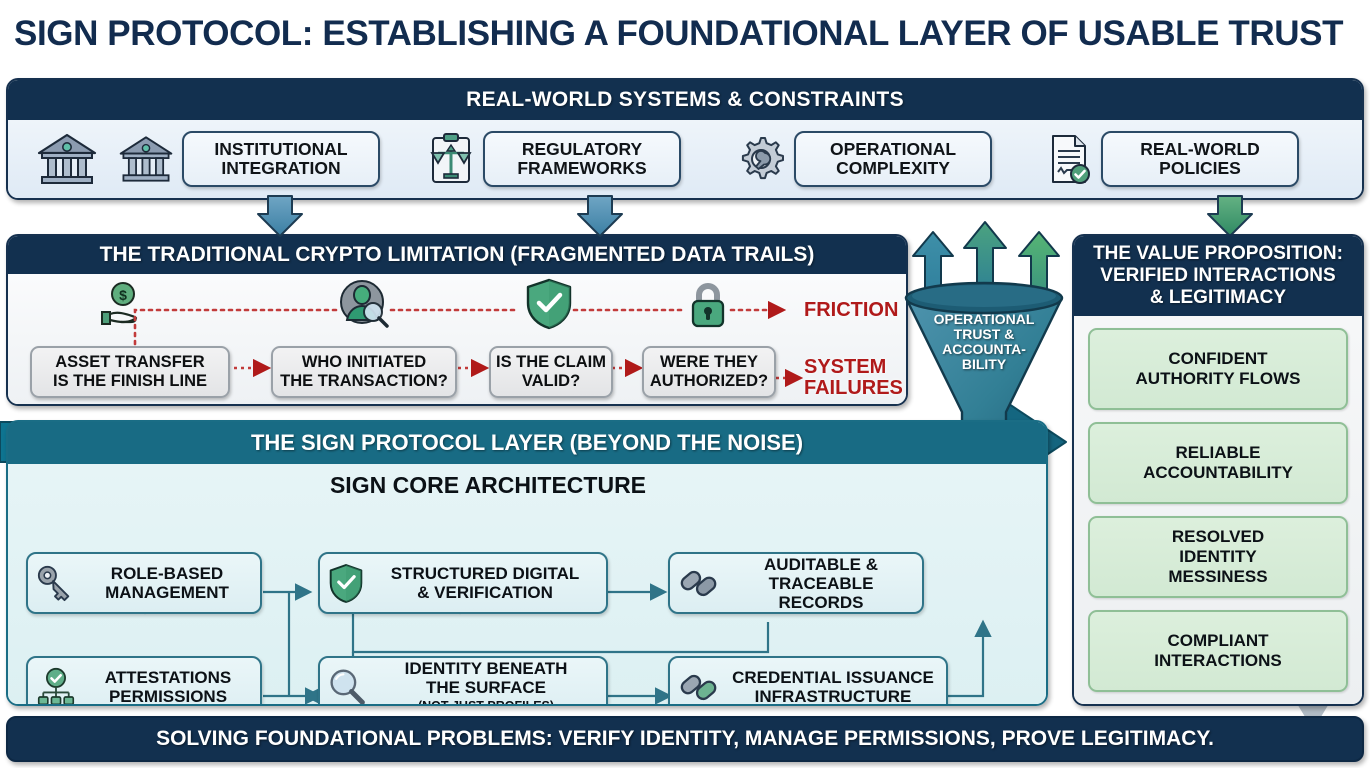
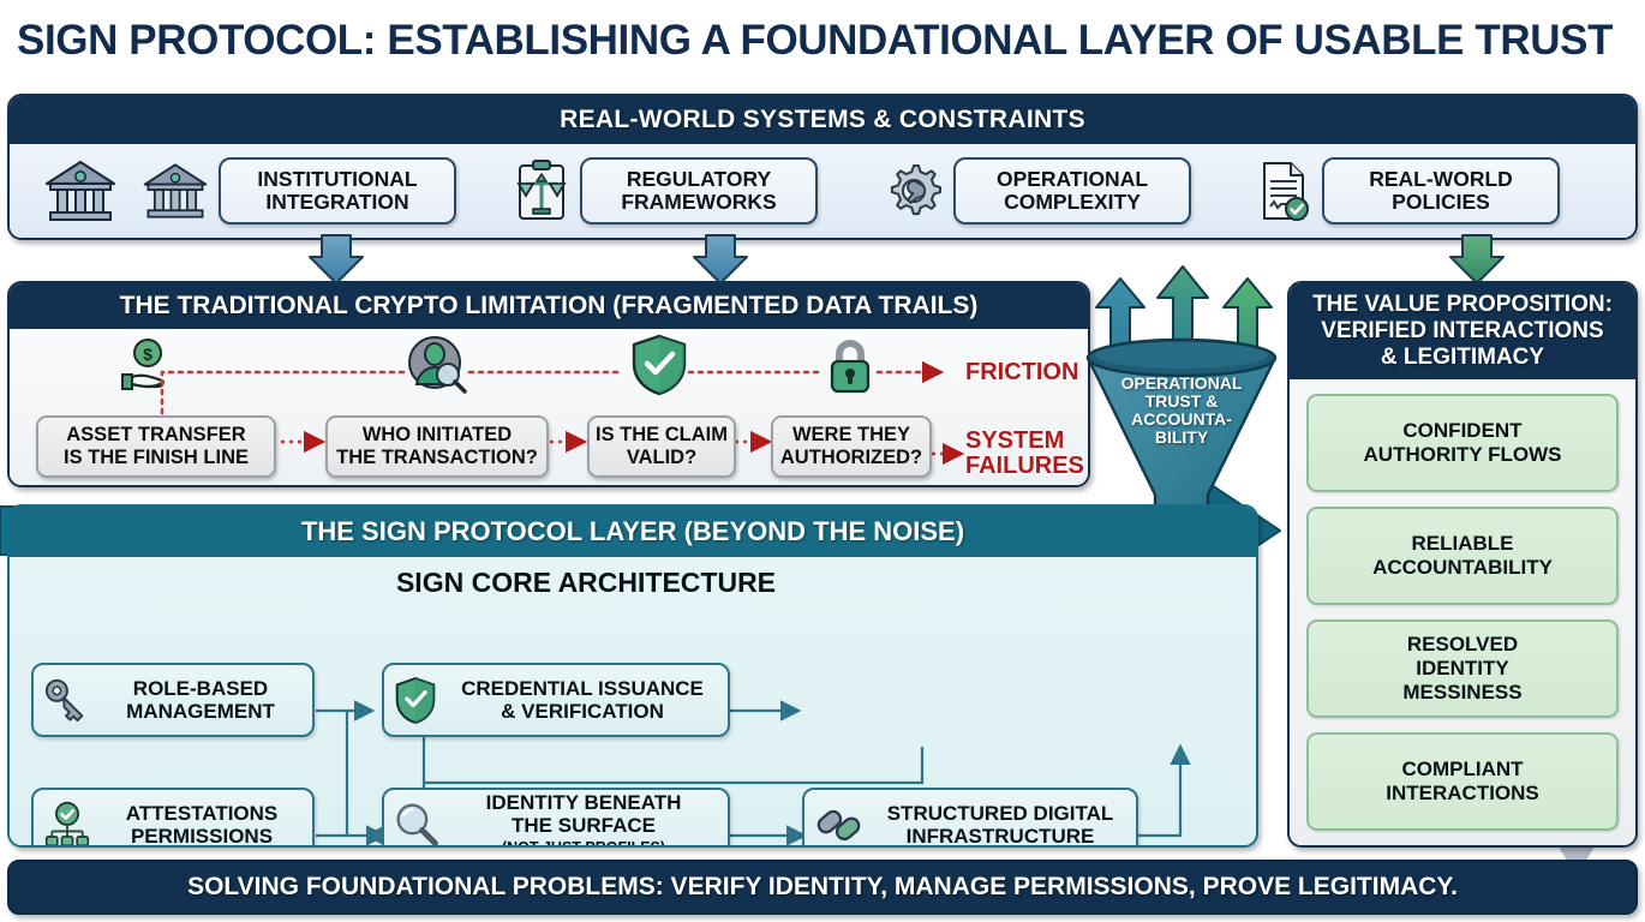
  SIGN PROTOCOL: ESTABLISHING A FOUNDATIONAL LAYER OF USABLE TRUST
  REAL-WORLD SYSTEMS & CONSTRAINTS
  INSTITUTIONAL
  INTEGRATION
  REGULATORY
  FRAMEWORKS
  OPERATIONAL
  COMPLEXITY
  REAL-WORLD
  POLICIES
  THE TRADITIONAL CRYPTO LIMITATION (FRAGMENTED DATA TRAILS)
  $
  ASSET TRANSFER
  IS THE FINISH LINE
  WHO INITIATED
  THE TRANSACTION?
  IS THE CLAIM
  VALID?
  WERE THEY
  AUTHORIZED?
  FRICTION
  SYSTEM
  FAILURES
  OPERATIONAL
  TRUST &
  ACCOUNTA-
  BILITY
  THE SIGN PROTOCOL LAYER (BEYOND THE NOISE)
  SIGN CORE ARCHITECTURE
  ROLE-BASED
  MANAGEMENT
- STRUCTURED DIGITAL
+ CREDENTIAL ISSUANCE
  & VERIFICATION
- AUDITABLE &
- TRACEABLE RECORDS
  ATTESTATIONS
  PERMISSIONS
  IDENTITY BENEATH
  THE SURFACE
- CREDENTIAL ISSUANCE
+ STRUCTURED DIGITAL
  INFRASTRUCTURE
  THE VALUE PROPOSITION:
  VERIFIED INTERACTIONS
  & LEGITIMACY
  CONFIDENT
  AUTHORITY FLOWS
  RELIABLE
  ACCOUNTABILITY
  RESOLVED
  IDENTITY
  MESSINESS
  COMPLIANT
  INTERACTIONS
  SOLVING FOUNDATIONAL PROBLEMS: VERIFY IDENTITY, MANAGE PERMISSIONS, PROVE LEGITIMACY.
